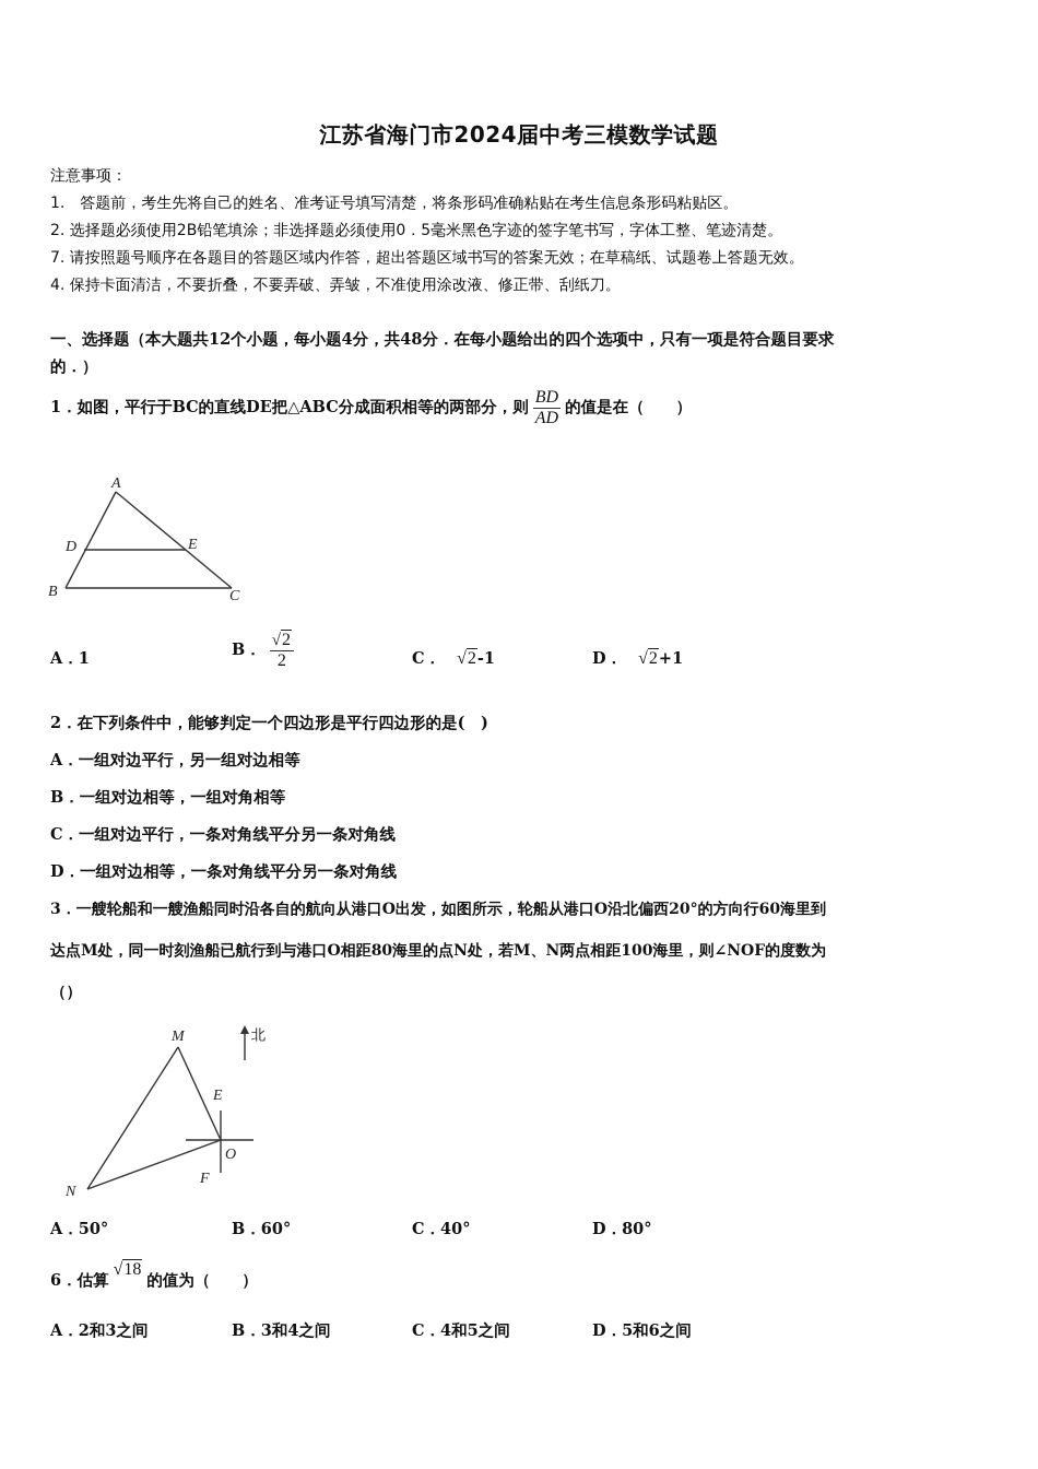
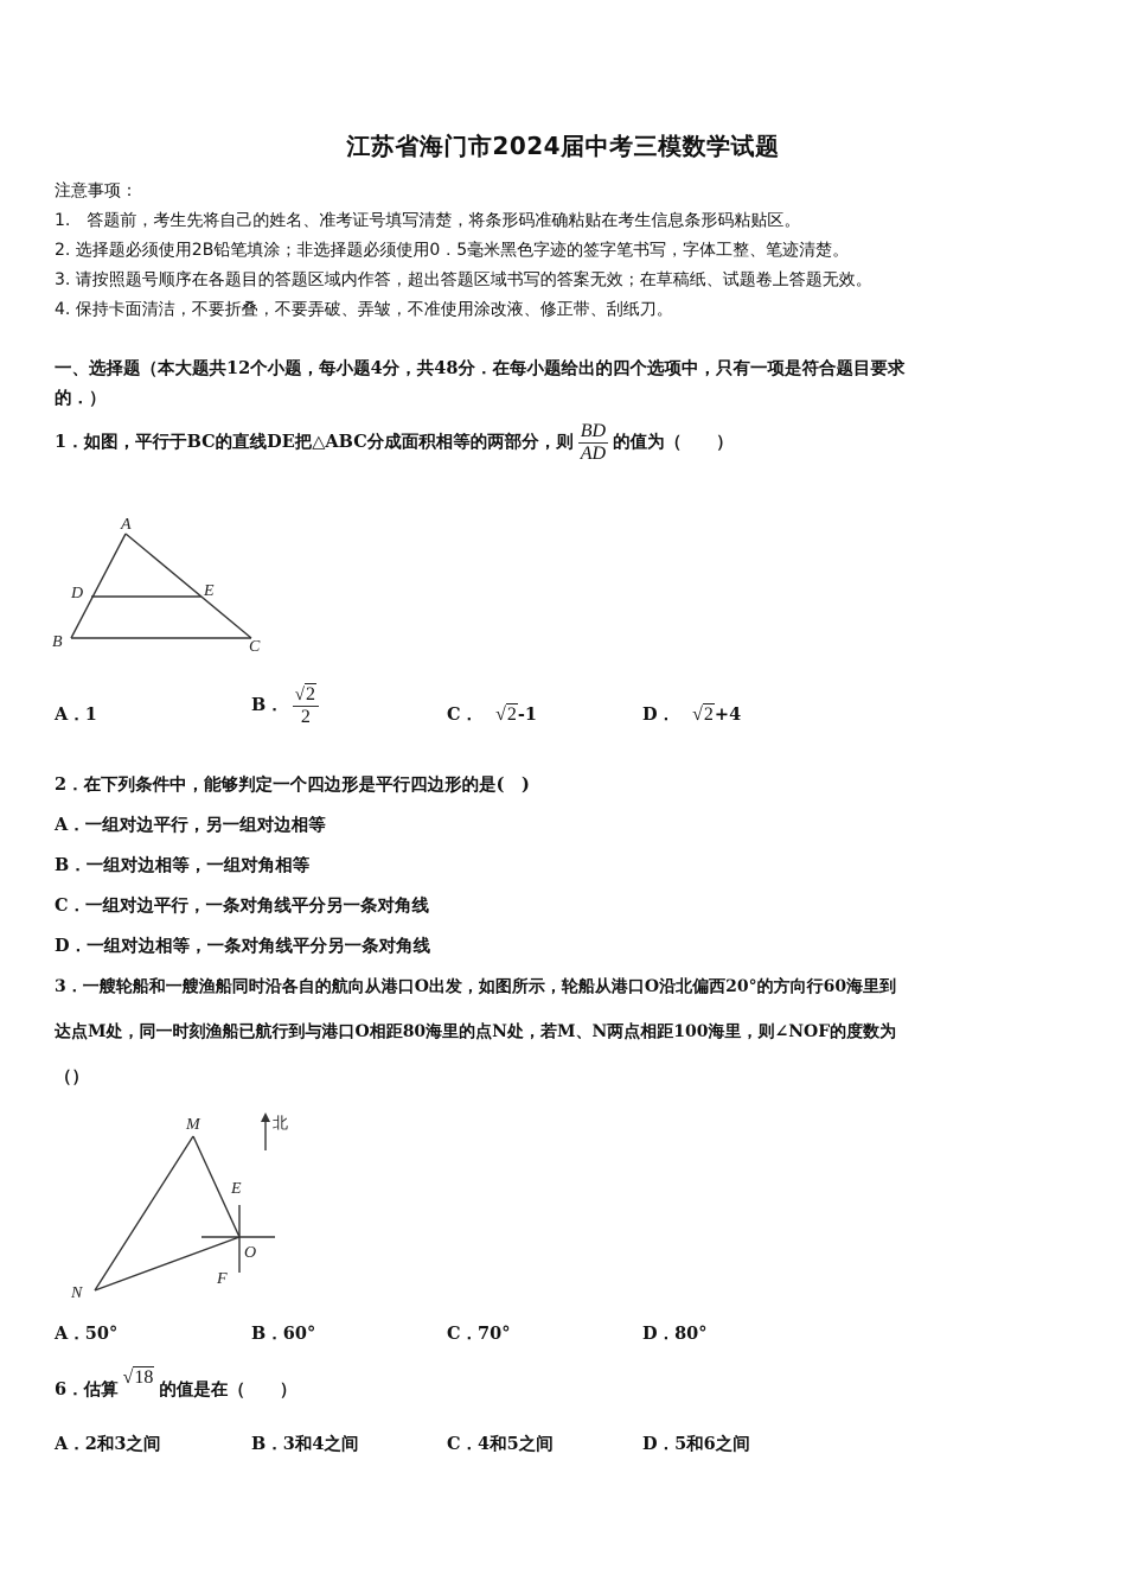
  江苏省海门市2024届中考三模数学试题
  注意事项：
  1. 答题前，考生先将自己的姓名、准考证号填写清楚，将条形码准确粘贴在考生信息条形码粘贴区。
  2. 选择题必须使用2B铅笔填涂；非选择题必须使用0．5毫米黑色字迹的签字笔书写，字体工整、笔迹清楚。
- 7. 请按照题号顺序在各题目的答题区域内作答，超出答题区域书写的答案无效；在草稿纸、试题卷上答题无效。
+ 3. 请按照题号顺序在各题目的答题区域内作答，超出答题区域书写的答案无效；在草稿纸、试题卷上答题无效。
  4. 保持卡面清洁，不要折叠，不要弄破、弄皱，不准使用涂改液、修正带、刮纸刀。
  一、选择题（本大题共12个小题，每小题4分，共48分．在每小题给出的四个选项中，只有一项是符合题目要求
  的．）
  1．如图，平行于BC的直线DE把△ABC分成面积相等的两部分，则
  BD
  AD
- 的值是在（ ）
+ 的值为（ ）
  A
  D
  E
  B
  C
  A．1
  B．
  √2
  2
  C． √2-1
- D． √2+1
+ D． √2+4
  2．在下列条件中，能够判定一个四边形是平行四边形的是( )
  A．一组对边平行，另一组对边相等
  B．一组对边相等，一组对角相等
  C．一组对边平行，一条对角线平分另一条对角线
  D．一组对边相等，一条对角线平分另一条对角线
  3．一艘轮船和一艘渔船同时沿各自的航向从港口O出发，如图所示，轮船从港口O沿北偏西20°的方向行60海里到
  达点M处，同一时刻渔船已航行到与港口O相距80海里的点N处，若M、N两点相距100海里，则∠NOF的度数为
  （）
  M
  E
  O
  F
  N
  北
  A．50°
  B．60°
- C．40°
+ C．70°
  D．80°
  6．估算
  √18
- 的值为（ ）
+ 的值是在（ ）
  A．2和3之间
  B．3和4之间
  C．4和5之间
  D．5和6之间
